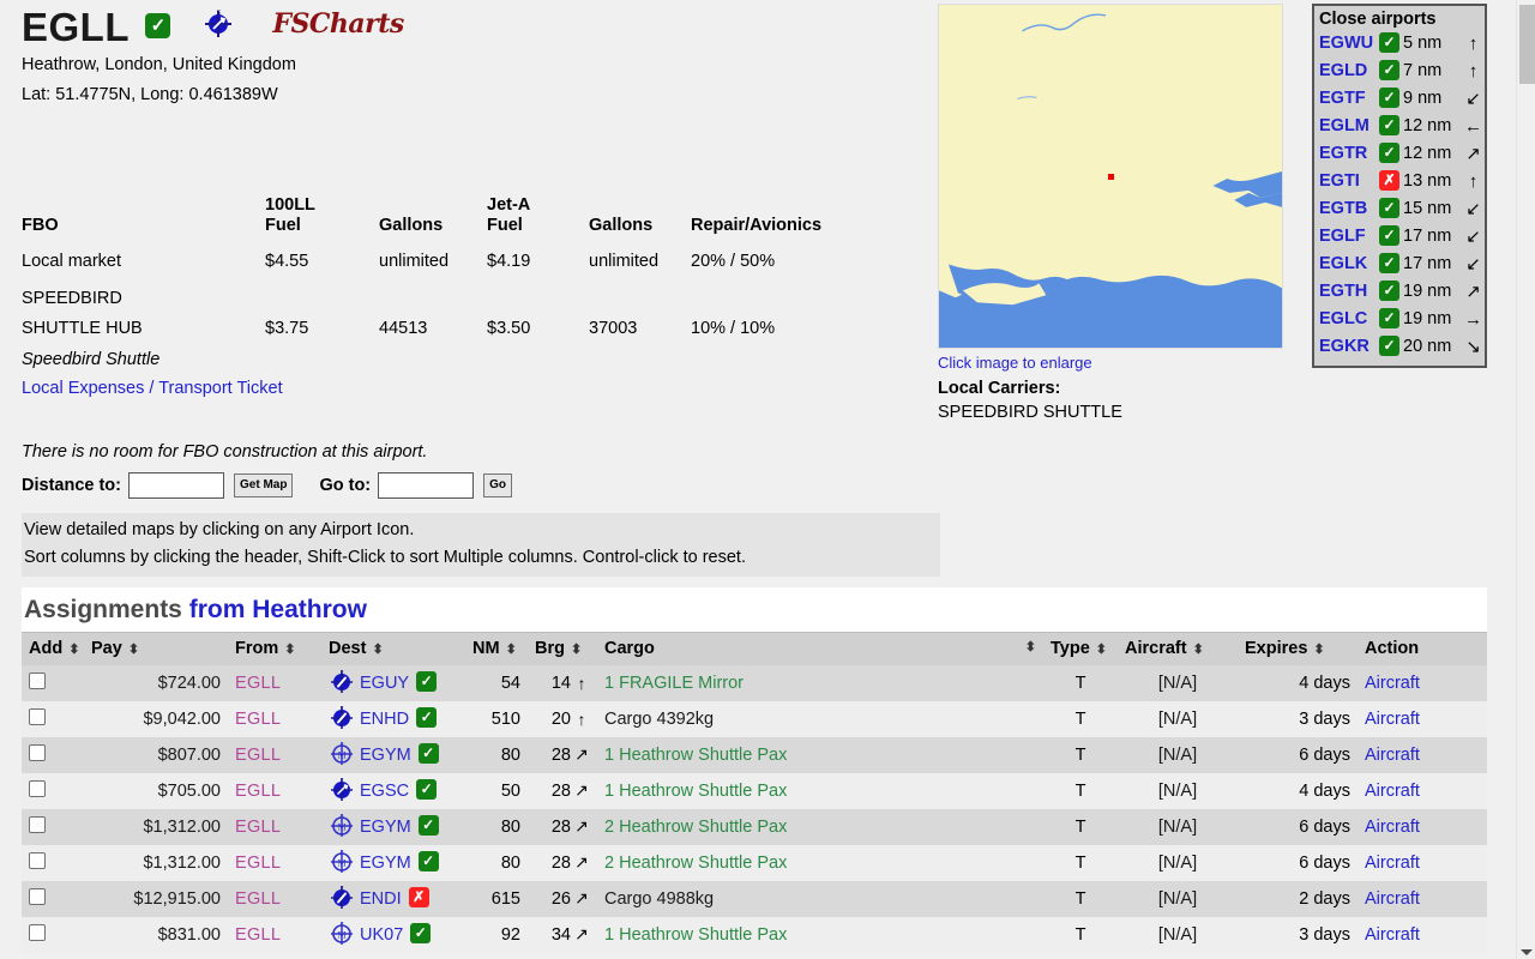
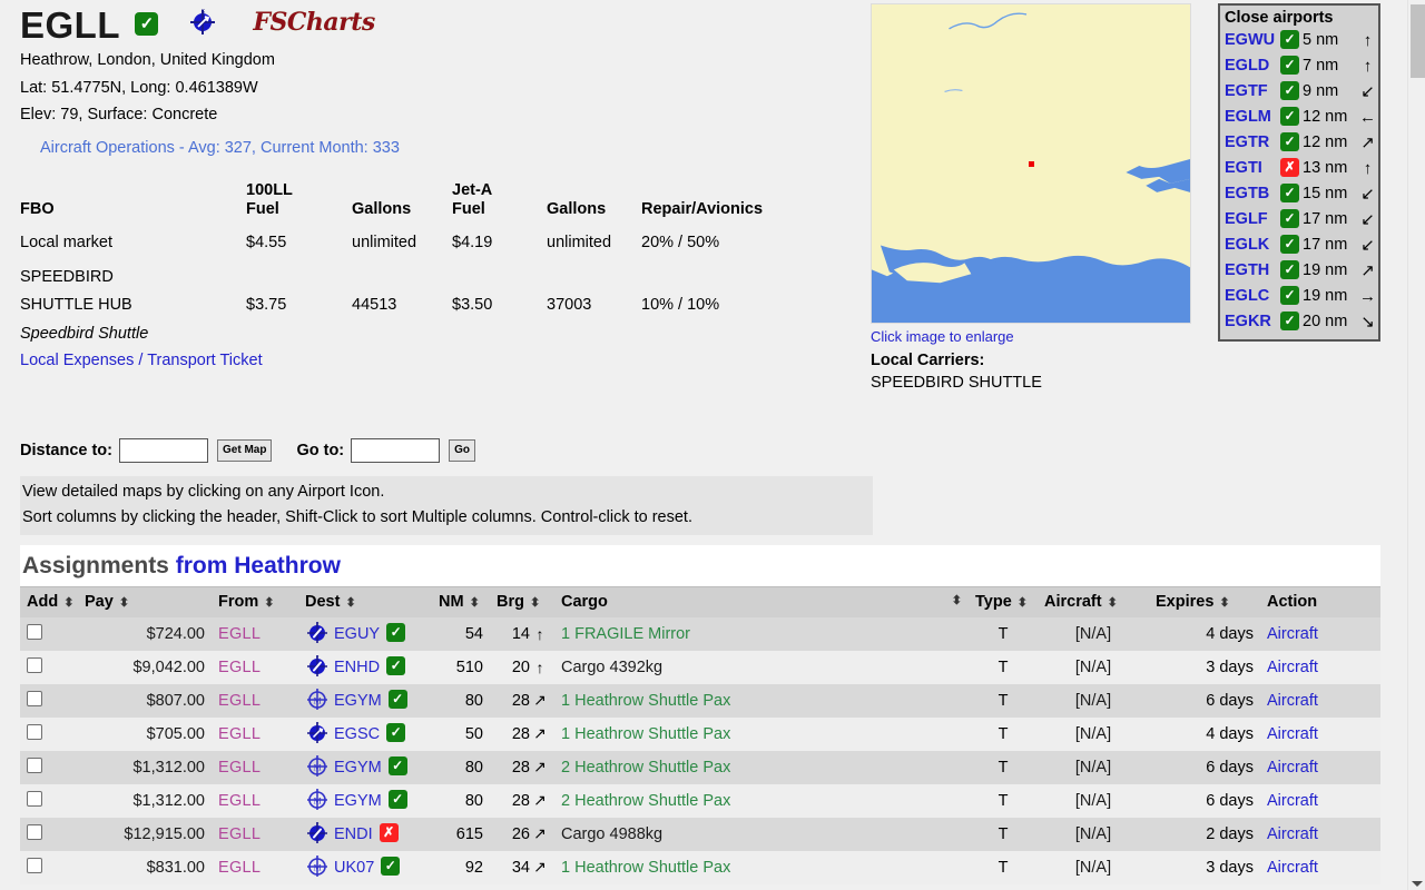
  EGLL
  FSCharts
  Heathrow, London, United Kingdom
  Lat: 51.4775N, Long: 0.461389W
+ Elev: 79, Surface: Concrete
+ Aircraft Operations - Avg: 327, Current Month: 333
  FBO	100LL Fuel	Gallons	Jet-A Fuel	Gallons	Repair/Avionics
  Local market	$4.55	unlimited	$4.19	unlimited	20% / 50%
  SPEEDBIRD SHUTTLE HUB	$3.75	44513	$3.50	37003	10% / 10%
  Speedbird Shuttle
  Local Expenses / Transport Ticket
- There is no room for FBO construction at this airport.
  Distance to:
  Get Map
  Go to:
  Go
  View detailed maps by clicking on any Airport Icon.
  Sort columns by clicking the header, Shift-Click to sort Multiple columns. Control-click to reset.
  Click image to enlarge
  Local Carriers:
  SPEEDBIRD SHUTTLE
  Close airports
  EGWU
  5 nm
  ↑
  EGLD
  7 nm
  ↑
  EGTF
  9 nm
  ↙
  EGLM
  12 nm
  ←
  EGTR
  12 nm
  ↗
  EGTI
  13 nm
  ↑
  EGTB
  15 nm
  ↙
  EGLF
  17 nm
  ↙
  EGLK
  17 nm
  ↙
  EGTH
  19 nm
  ↗
  EGLC
  19 nm
  →
  EGKR
  20 nm
  ↘
  Assignments from Heathrow
  Add ⬍	Pay ⬍	From ⬍	Dest ⬍	NM ⬍	Brg ⬍	Cargo ⬍	Type ⬍	Aircraft ⬍	Expires ⬍	Action
  	$724.00	EGLL	EGUY	54	14 ↑	1 FRAGILE Mirror	T	[N/A]	4 days	Aircraft
  	$9,042.00	EGLL	ENHD	510	20 ↑	Cargo 4392kg	T	[N/A]	3 days	Aircraft
  	$807.00	EGLL	M EGYM	80	28 ↗	1 Heathrow Shuttle Pax	T	[N/A]	6 days	Aircraft
  	$705.00	EGLL	EGSC	50	28 ↗	1 Heathrow Shuttle Pax	T	[N/A]	4 days	Aircraft
  	$1,312.00	EGLL	M EGYM	80	28 ↗	2 Heathrow Shuttle Pax	T	[N/A]	6 days	Aircraft
  	$1,312.00	EGLL	M EGYM	80	28 ↗	2 Heathrow Shuttle Pax	T	[N/A]	6 days	Aircraft
  	$12,915.00	EGLL	ENDI	615	26 ↗	Cargo 4988kg	T	[N/A]	2 days	Aircraft
  	$831.00	EGLL	M UK07	92	34 ↗	1 Heathrow Shuttle Pax	T	[N/A]	3 days	Aircraft
